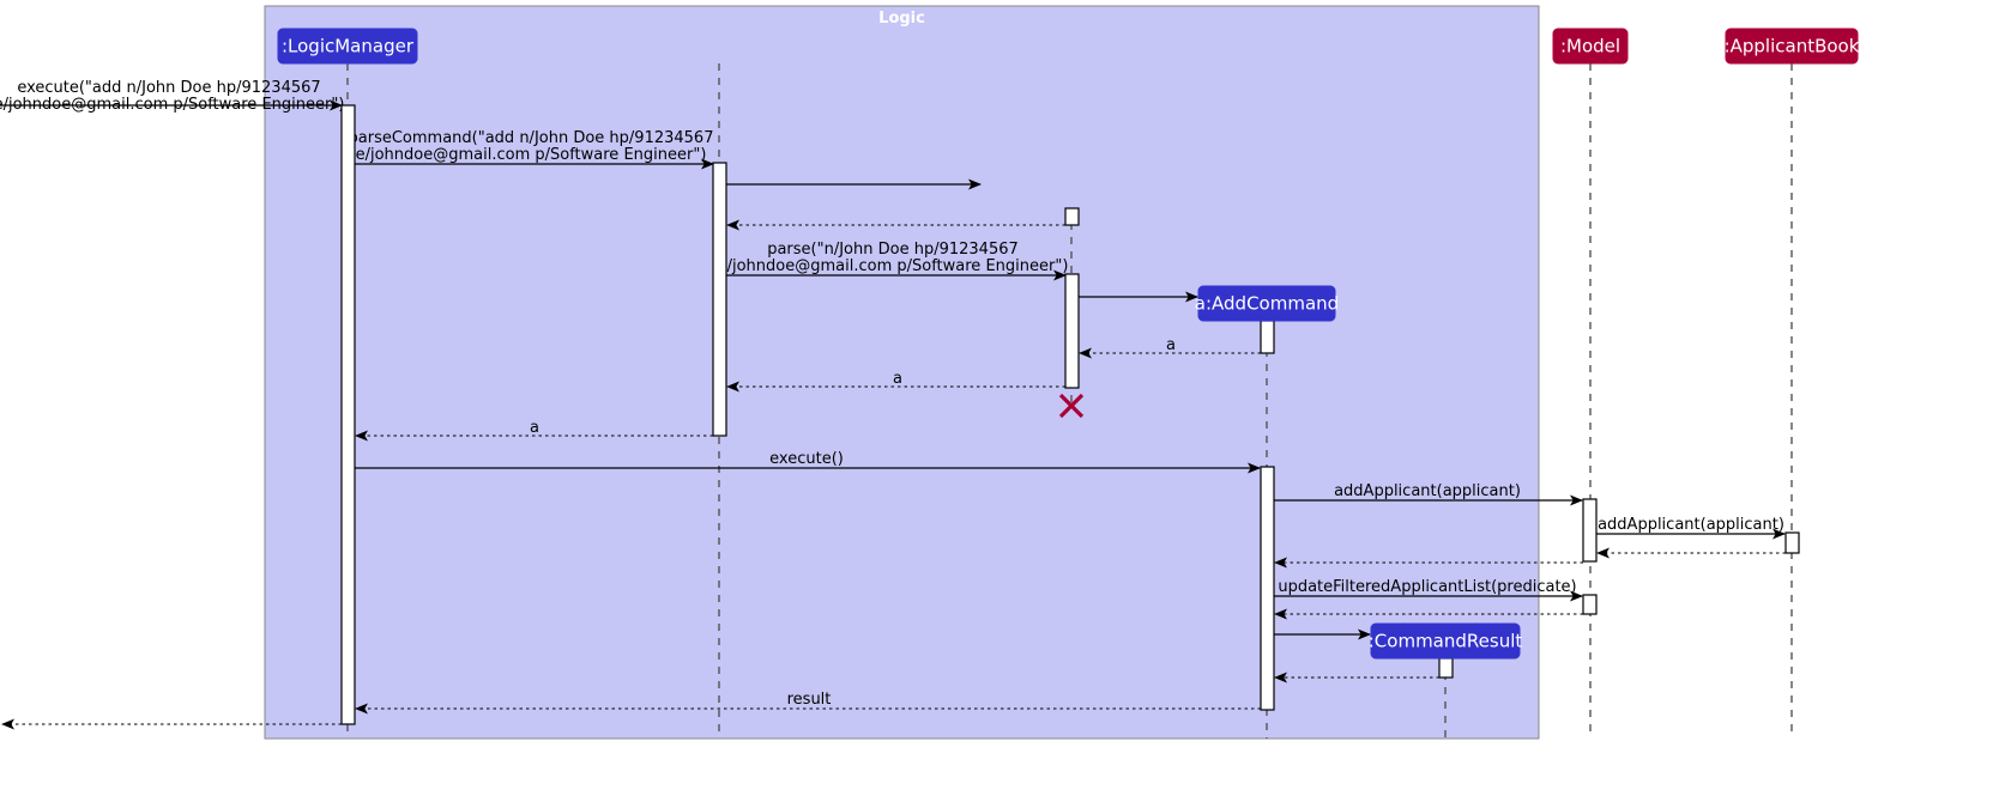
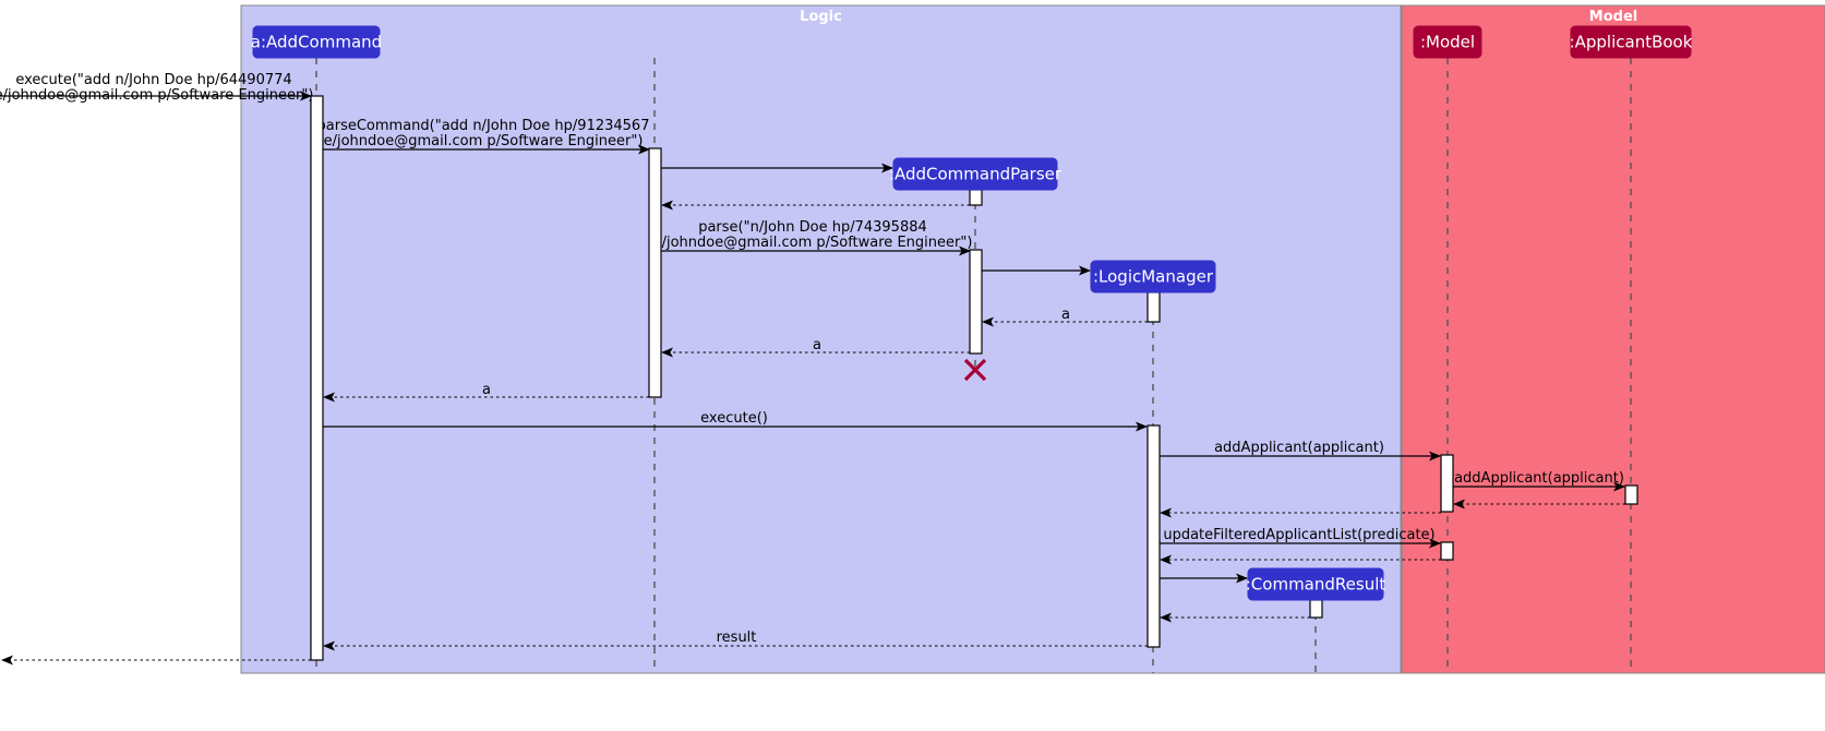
  Logic
+ Model
- execute("add n/John Doe hp/91234567
+ execute("add n/John Doe hp/64490774
  /johndoe@gmail.com p/Software Engineer"
  arseCommand("add n/John Doe hp/91234567
  e/johndoe@gmail.com p/Software Engineer")
- parse("n/John Doe hp/91234567
+ parse("n/John Doe hp/74395884
  /johndoe@gmail.com p/Software Engineer")
  a
  a
  a
  execute()
  addApplicant(applicant)
  addApplicant(applicant)
  updateFilteredApplicantList(predicate)
  result
- :LogicManager
+ a:AddCommand
+ :AddCommandParser
- a:AddCommand
+ :LogicManager
  :Model
  :ApplicantBook
  :CommandResult
